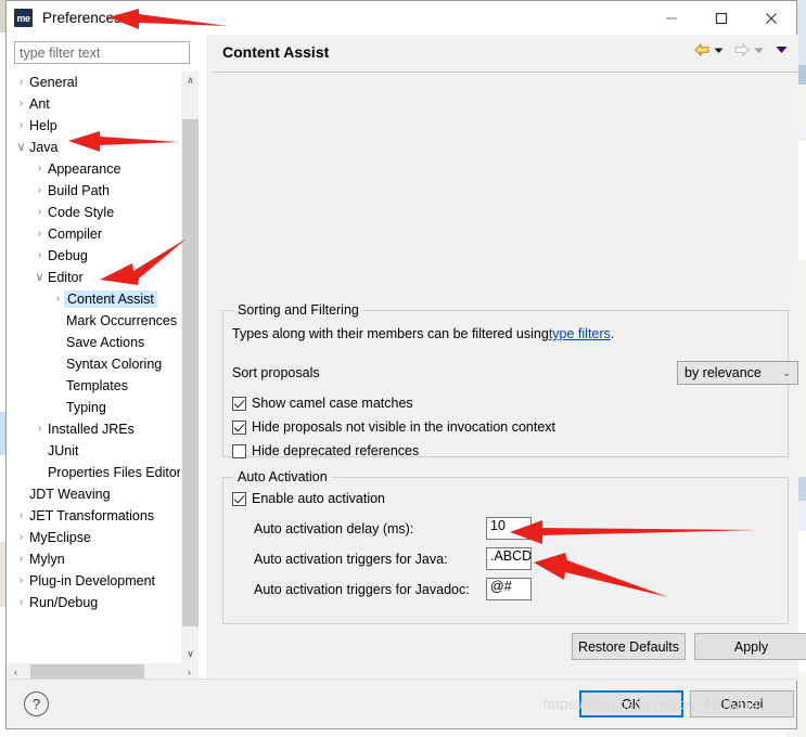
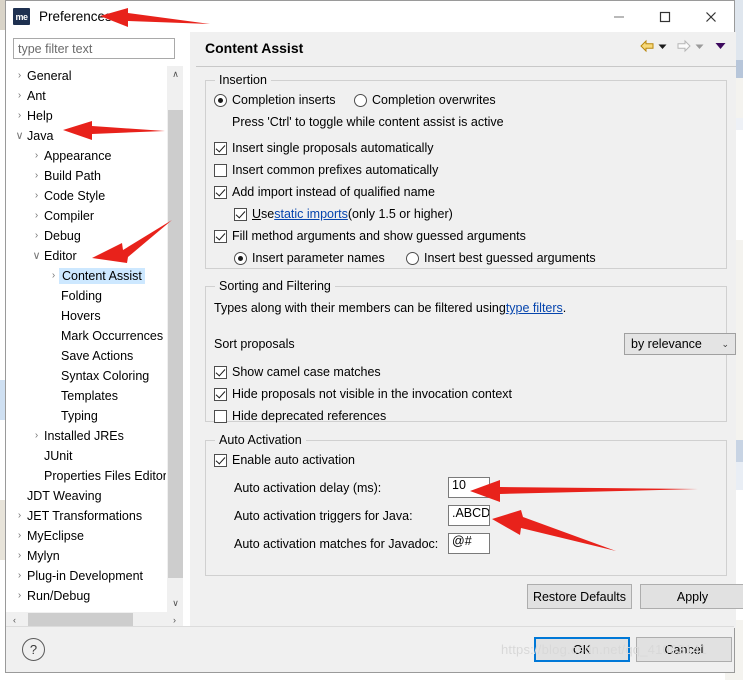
  me
  Preferenc
  type filter text
  ›
  General
  ›
  Ant
  ›
  Help
  ∨
  Java
  ›
  Appearance
  ›
  Build Path
  ›
  Code Style
  ›
  Compiler
  ›
  Debug
  ∨
  Editor
  ›
  Content Assist
+ Folding
+ Hovers
  Mark Occurrences
  Save Actions
  Syntax Coloring
  Templates
  Typing
  ›
  Installed JREs
  JUnit
  Properties Files Editor
  JDT Weaving
  ›
  JET Transformations
  ›
  MyEclipse
  ›
  Mylyn
  ›
  Plug-in Development
  ›
  Run/Debug
  ∧
  ∨
  ‹
  ›
  Content Assist
+ Insertion
+ Completion inserts
+ Completion overwrites
+ Press 'Ctrl' to toggle while content assist is active
+ Insert single proposals automatically
+ Insert common prefixes automatically
+ Add import instead of qualified name
+ U
+ se
+ static imports
+ (only 1.5 or higher)
+ Fill method arguments and show guessed arguments
+ Insert parameter names
+ Insert best guessed arguments
  Sorting and Filtering
  Types along with their members can be filtered using
  type filters
  .
  Sort proposals
  by relevance
  ⌄
  Show camel case matches
  Hide proposals not visible in the invocation context
  Hide deprecated references
  Auto Activation
  Enable auto activation
  Auto activation delay (ms):
  10
  Auto activation triggers for Java:
  .ABCD
- Auto activation triggers for Javadoc:
+ Auto activation matches for Javadoc:
  @#
  Restore Defaults
  Apply
  ?
  OK
  Cancel
  https://blog.csdn.net/qq_41063141
